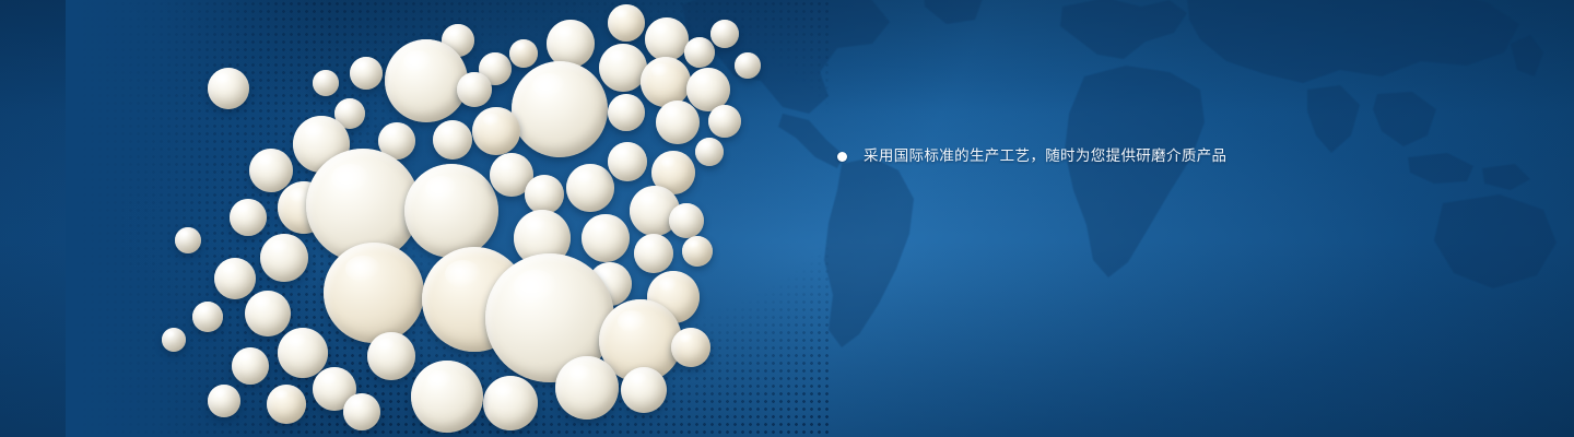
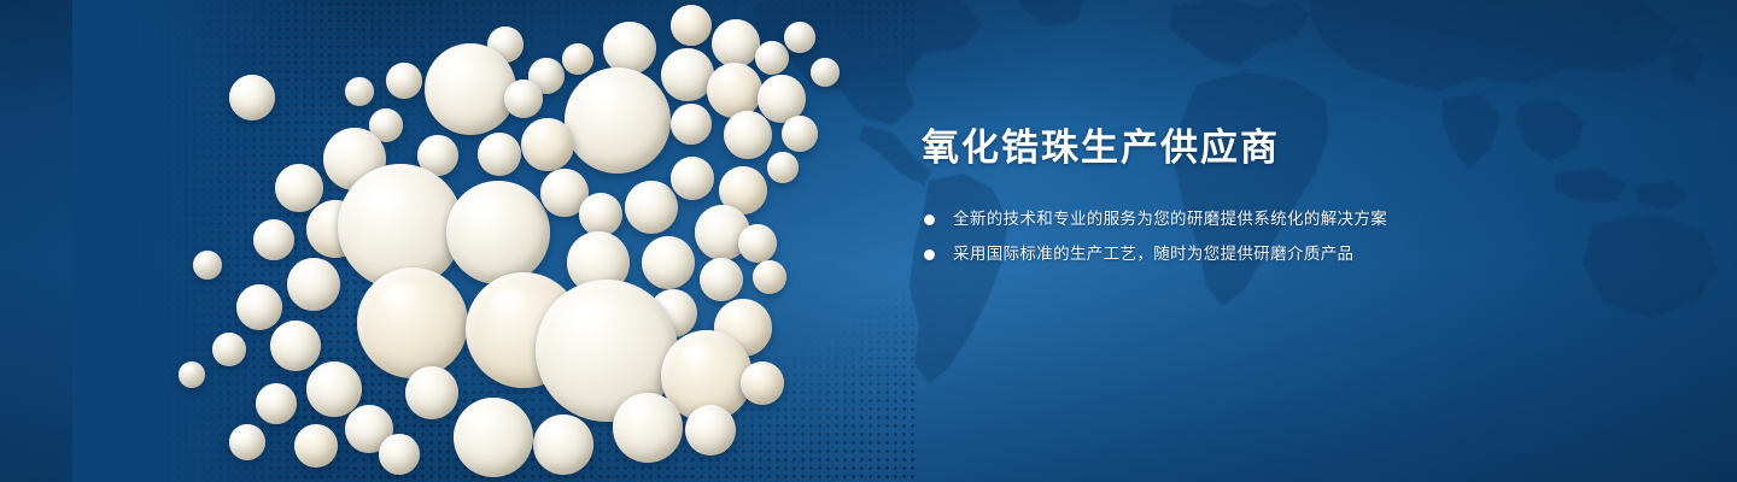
+ 氧化锆珠生产供应商
+ 全新的技术和专业的服务为您的研磨提供系统化的解决方案
  采用国际标准的生产工艺，随时为您提供研磨介质产品
